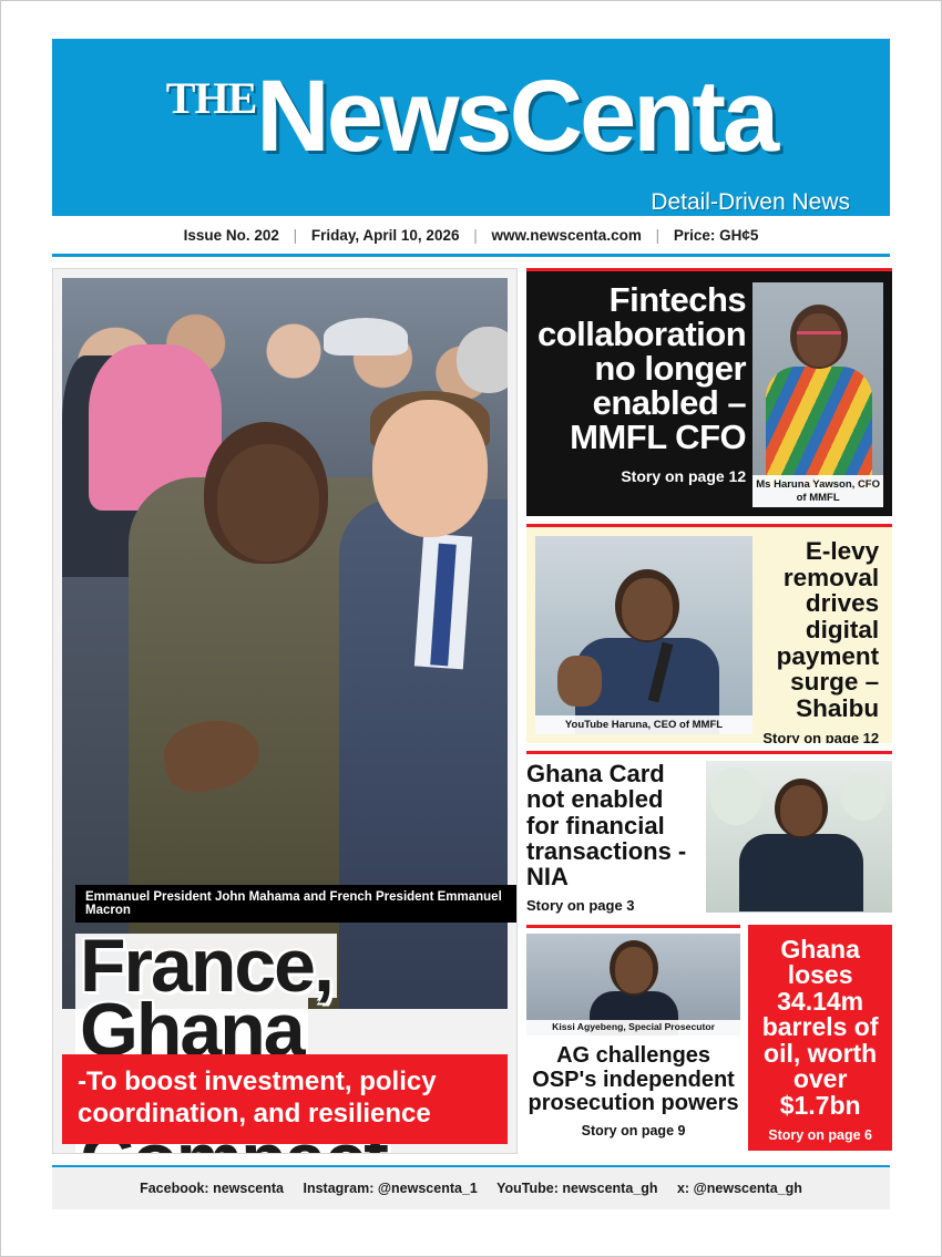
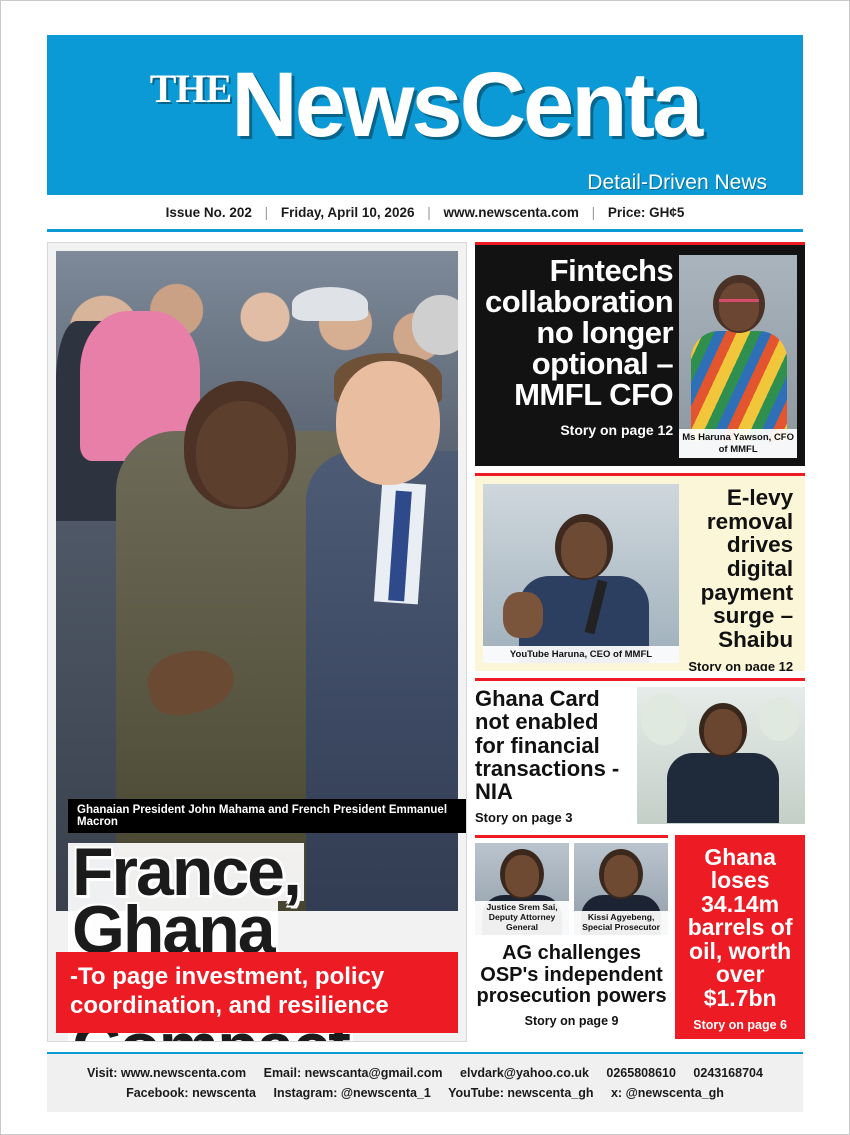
  THENewsCenta
  Detail-Driven News
  Issue No. 202 | Friday, April 10, 2026 | www.newscenta.com | Price: GH¢5
- Emmanuel President John Mahama and French President Emmanuel Macron
+ Ghanaian President John Mahama and French President Emmanuel Macron
- -To boost investment, policy coordination, and resilience
+ -To page investment, policy coordination, and resilience
- Fintechs collaboration no longer enabled – MMFL CFO
+ Fintechs collaboration no longer optional – MMFL CFO
  Story on page 12
  Ms Haruna Yawson, CFO of MMFL
  YouTube Haruna, CEO of MMFL
  E-levy removal drives digital payment surge – Shaibu
  Story on page 12
  Ghana Card not enabled for financial transactions - NIA
  Story on page 3
+ Justice Srem Sai, Deputy Attorney General
  Kissi Agyebeng, Special Prosecutor
  AG challenges OSP's independent prosecution powers
  Story on page 9
  Ghana loses 34.14m barrels of oil, worth over $1.7bn
  Story on page 6
+ Visit: www.newscenta.com Email: newscanta@gmail.com elvdark@yahoo.co.uk 0265808610 0243168704
  Facebook: newscenta Instagram: @newscenta_1 YouTube: newscenta_gh x: @newscenta_gh
